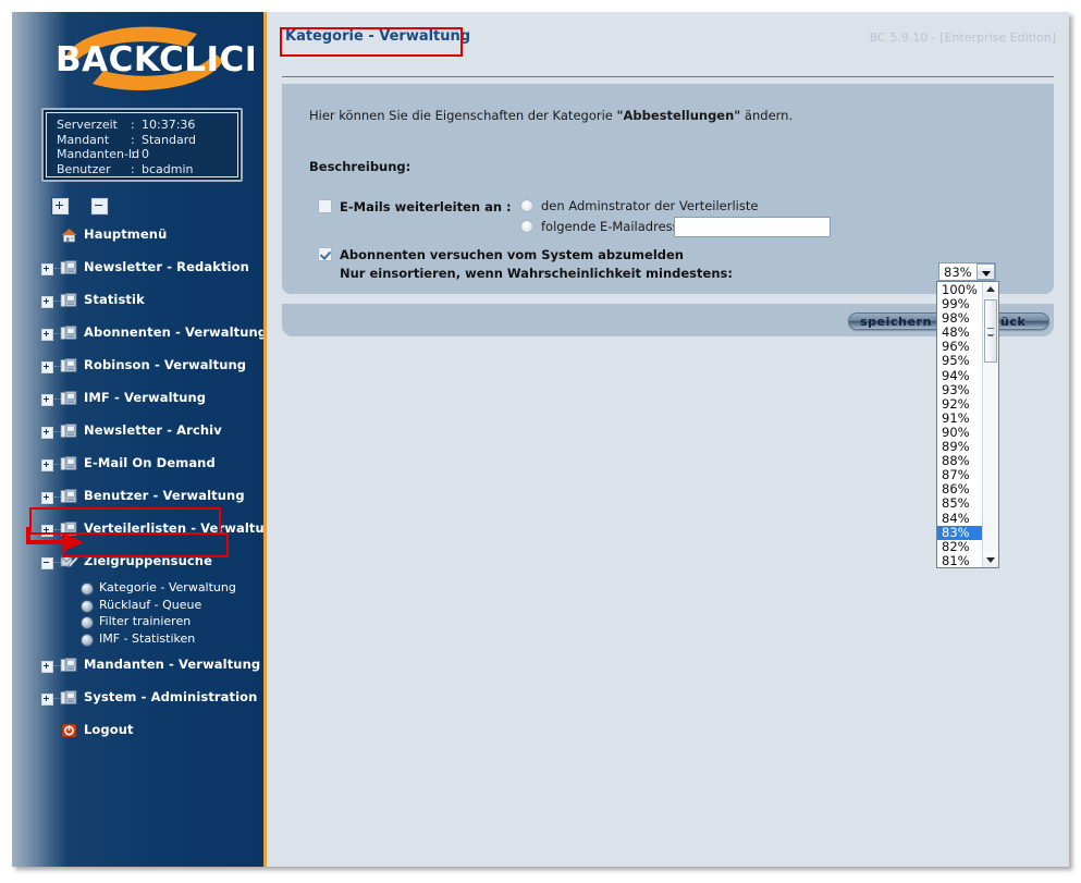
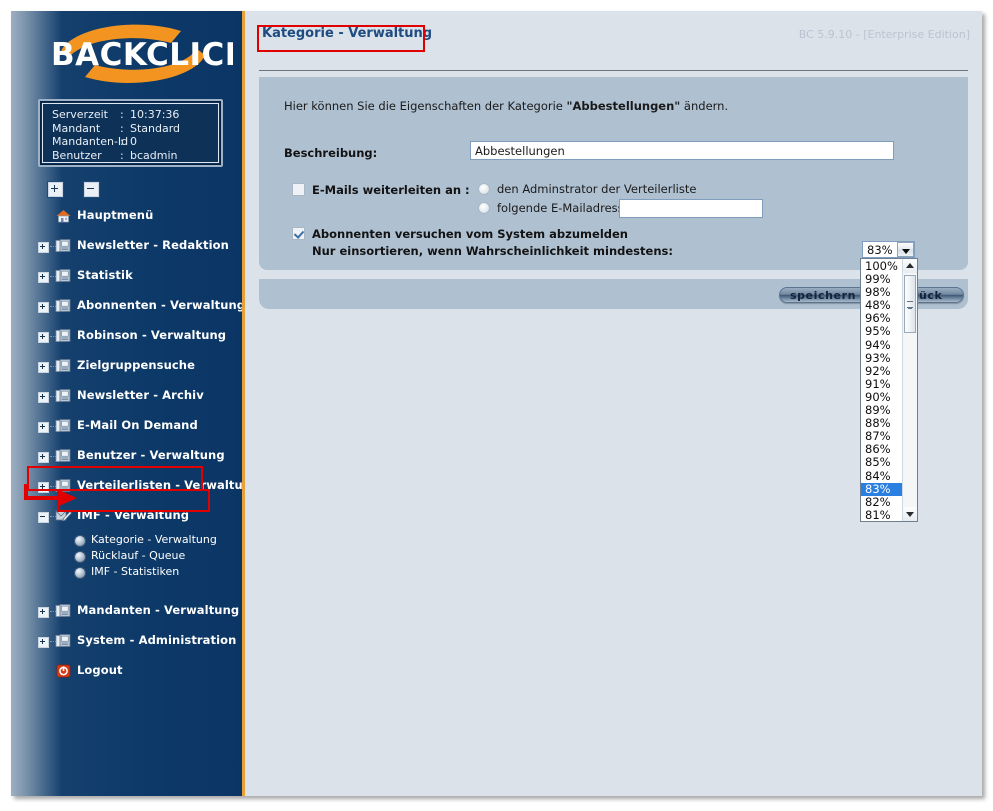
  BACKCLIC
  Serverzeit : 10:37:36
  Mandant : Standard
  Mandanten-I: 0
  Benutzer : bcadmin
  Hauptmenü
  Newsletter - Redaktion
  Statistik
  Abonnenten - Verwaltung
  Robinson - Verwaltung
- IMF - Verwaltung
+ Zielgruppensuche
  Newsletter - Archiv
  E-Mail On Demand
  Benutzer - Verwaltung
  Verteilerlisten - Verwaltu
- Zielgruppensuche
+ IMF - Verwaltung
  Kategorie - Verwaltung
  Rücklauf - Queue
- Filter trainieren
  IMF - Statistiken
  Mandanten - Verwaltung
  System - Administration
  Logout
  Kategorie - Verwaltung
  BC 5.9.10 - [Enterprise Edition]
  Hier können Sie die Eigenschaften der Kategorie "Abbestellungen" ändern.
  Beschreibung:
+ Abbestellungen
  E-Mails weiterleiten an :
  den Adminstrator der Verteilerliste
  folgende E-Mailadres
  Abonnenten versuchen vom System abzumelden
  Nur einsortieren, wenn Wahrscheinlichkeit mindestens:
  83%
  100%
  99%
  98%
  48%
  96%
  95%
  94%
  93%
  92%
  91%
  90%
  89%
  88%
  87%
  86%
  85%
  84%
  83%
  82%
  81%
  speichern
